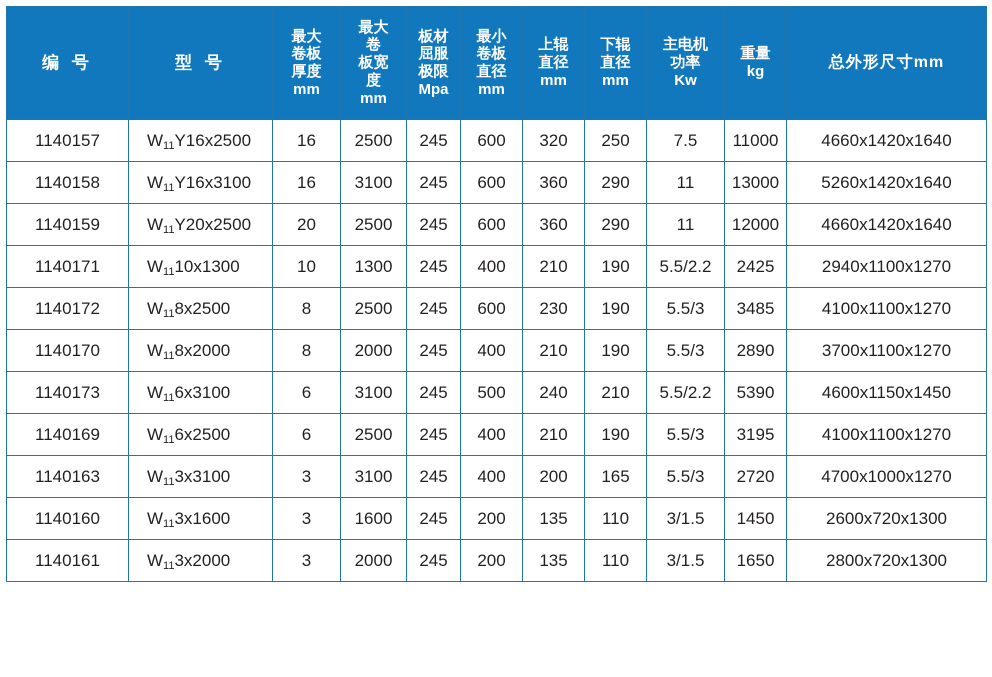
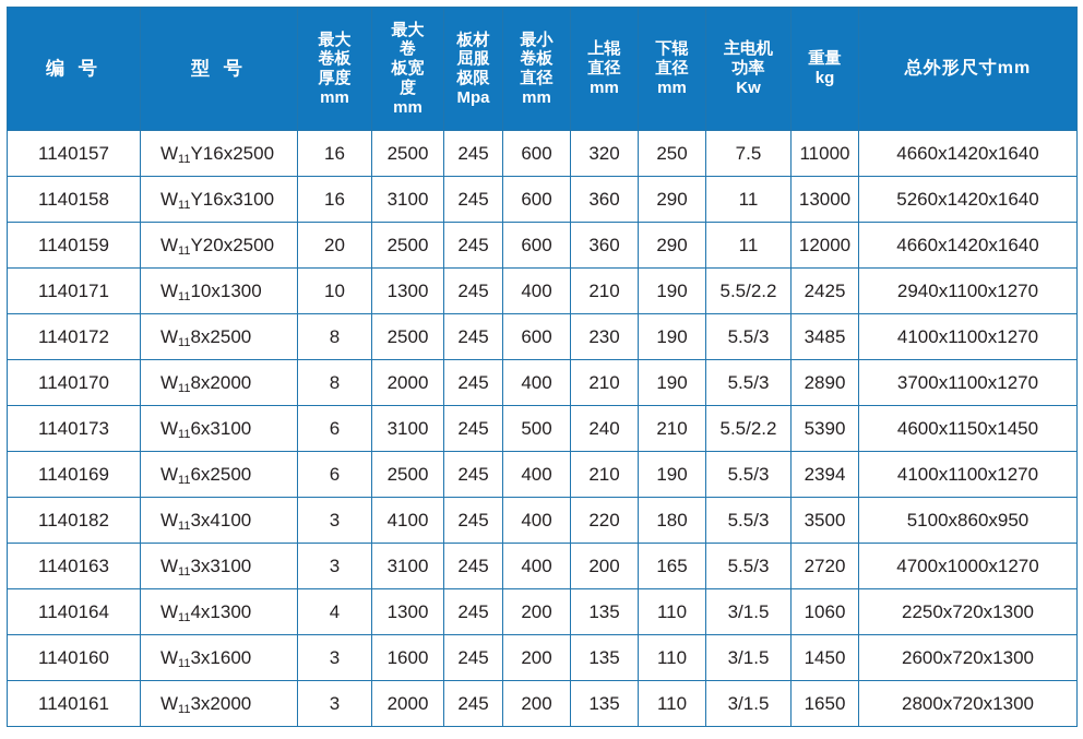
  编 号	型 号	最大卷板厚度mm	最大卷板宽度mm	板材屈服极限Mpa	最小卷板直径mm	上辊直径mm	下辊直径mm	主电机功率Kw	重量kg	总外形尺寸mm
  1140157	W11Y16x2500	16	2500	245	600	320	250	7.5	11000	4660x1420x1640
  1140158	W11Y16x3100	16	3100	245	600	360	290	11	13000	5260x1420x1640
  1140159	W11Y20x2500	20	2500	245	600	360	290	11	12000	4660x1420x1640
  1140171	W1110x1300	10	1300	245	400	210	190	5.5/2.2	2425	2940x1100x1270
  1140172	W118x2500	8	2500	245	600	230	190	5.5/3	3485	4100x1100x1270
  1140170	W118x2000	8	2000	245	400	210	190	5.5/3	2890	3700x1100x1270
  1140173	W116x3100	6	3100	245	500	240	210	5.5/2.2	5390	4600x1150x1450
- 1140169	W116x2500	6	2500	245	400	210	190	5.5/3	3195	4100x1100x1270
+ 1140169	W116x2500	6	2500	245	400	210	190	5.5/3	2394	4100x1100x1270
+ 1140182	W113x4100	3	4100	245	400	220	180	5.5/3	3500	5100x860x950
  1140163	W113x3100	3	3100	245	400	200	165	5.5/3	2720	4700x1000x1270
+ 1140164	W114x1300	4	1300	245	200	135	110	3/1.5	1060	2250x720x1300
  1140160	W113x1600	3	1600	245	200	135	110	3/1.5	1450	2600x720x1300
  1140161	W113x2000	3	2000	245	200	135	110	3/1.5	1650	2800x720x1300
